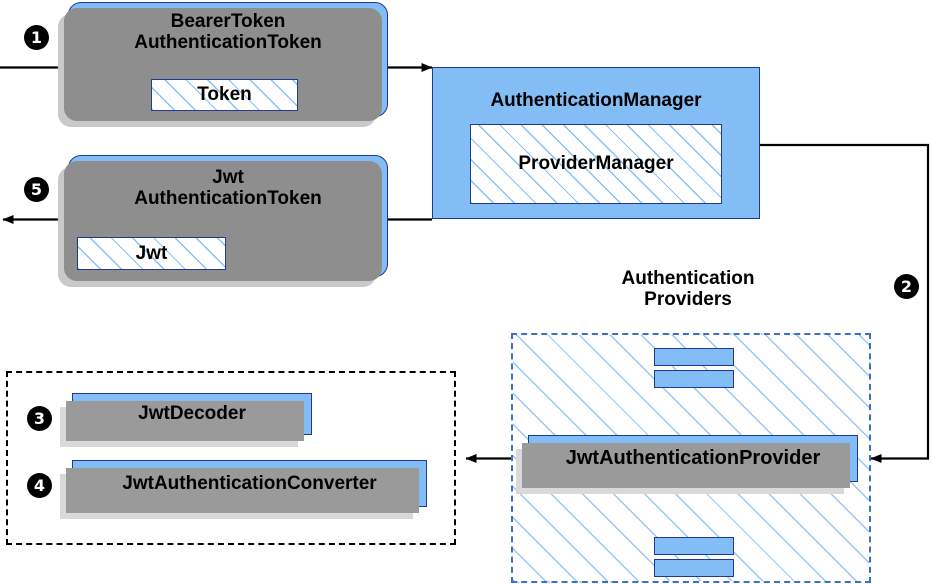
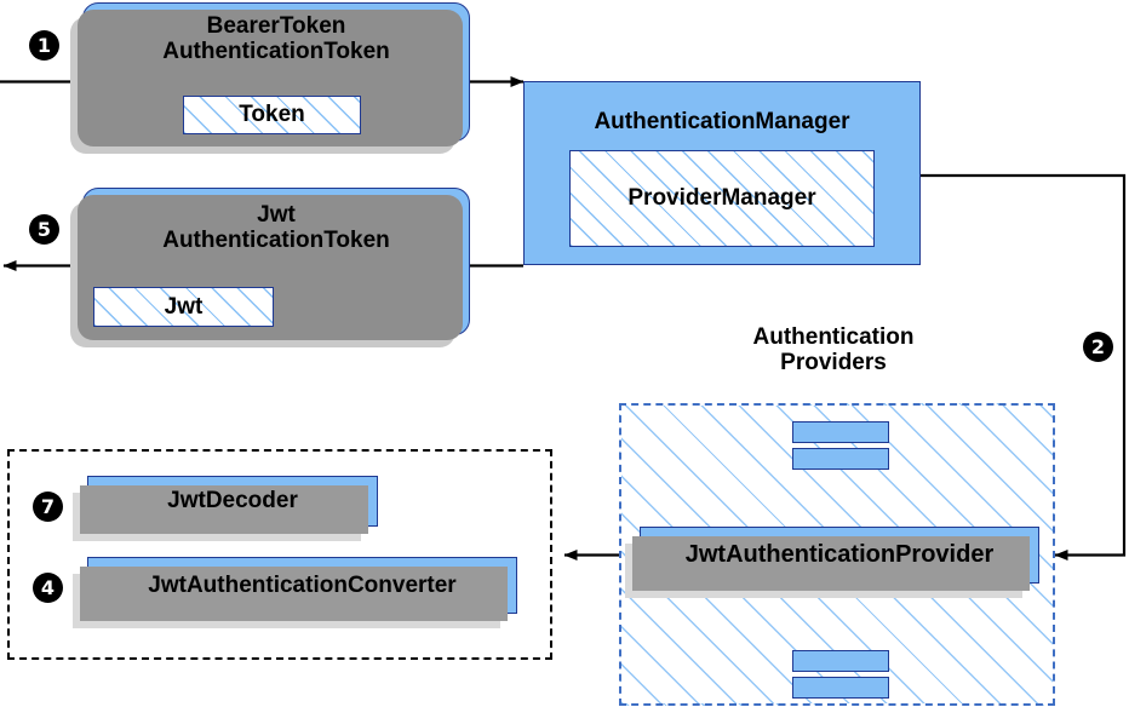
  Authentication
  Providers
  JwtAuthenticationProvider
  AuthenticationManager
  ProviderManager
  BearerToken
  AuthenticationToken
  Token
  Jwt
  AuthenticationToken
  Jwt
  JwtDecoder
  JwtAuthenticationConverter
  1
  5
  2
- 3
+ 7
  4
